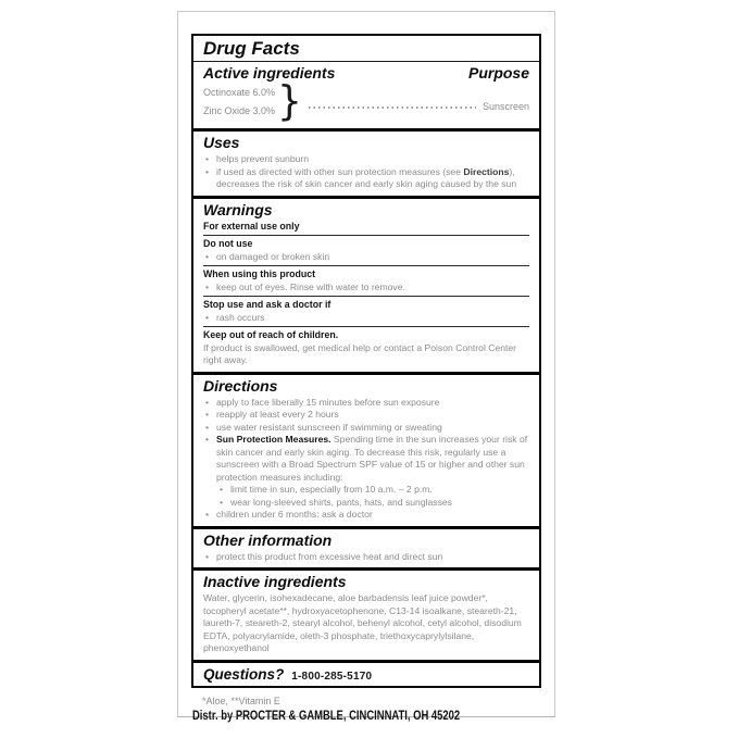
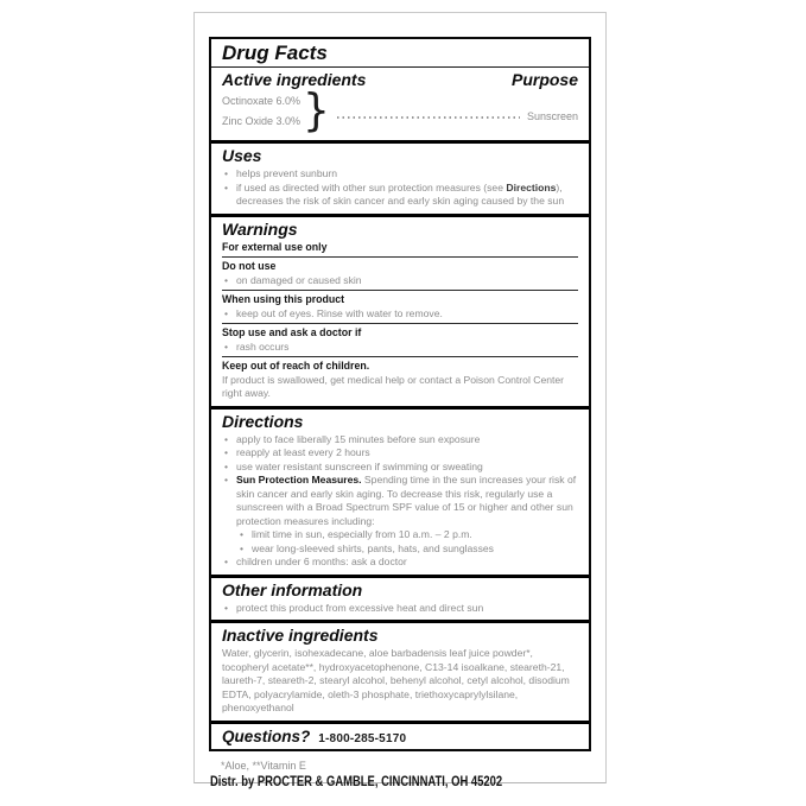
  Drug Facts
  Active ingredients
  Purpose
  Octinoxate 6.0%
  Zinc Oxide 3.0%
  }
  Sunscreen
  Uses
  helps prevent sunburn
  if used as directed with other sun protection measures (see Directions), decreases the risk of skin cancer and early skin aging caused by the sun
  Warnings
  For external use only
  Do not use
- on damaged or broken skin
+ on damaged or caused skin
  When using this product
  keep out of eyes. Rinse with water to remove.
  Stop use and ask a doctor if
  rash occurs
  Keep out of reach of children.
  If product is swallowed, get medical help or contact a Poison Control Center right away.
  Directions
  apply to face liberally 15 minutes before sun exposure
  reapply at least every 2 hours
  use water resistant sunscreen if swimming or sweating
  Sun Protection Measures. Spending time in the sun increases your risk of skin cancer and early skin aging. To decrease this risk, regularly use a sunscreen with a Broad Spectrum SPF value of 15 or higher and other sun protection measures including:
  limit time in sun, especially from 10 a.m. – 2 p.m.
  wear long-sleeved shirts, pants, hats, and sunglasses
  children under 6 months: ask a doctor
  Other information
  protect this product from excessive heat and direct sun
  Inactive ingredients
  Water, glycerin, isohexadecane, aloe barbadensis leaf juice powder*, tocopheryl acetate**, hydroxyacetophenone, C13-14 isoalkane, steareth-21, laureth-7, steareth-2, stearyl alcohol, behenyl alcohol, cetyl alcohol, disodium EDTA, polyacrylamide, oleth-3 phosphate, triethoxycaprylylsilane, phenoxyethanol
  Questions?
  1-800-285-5170
  *Aloe, **Vitamin E
  Distr. by PROCTER & GAMBLE, CINCINNATI, OH 45202
